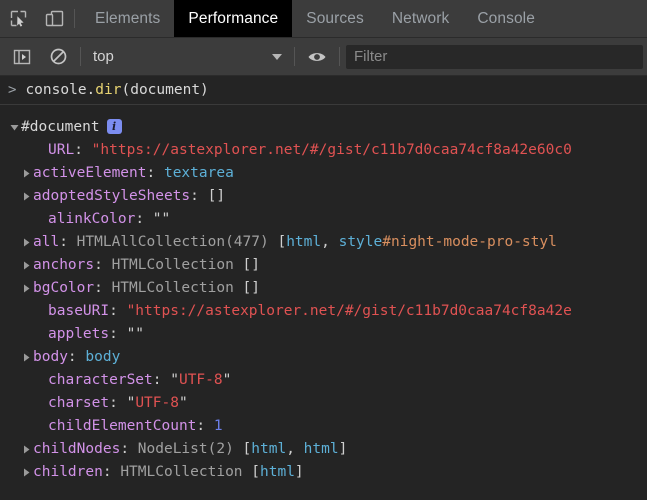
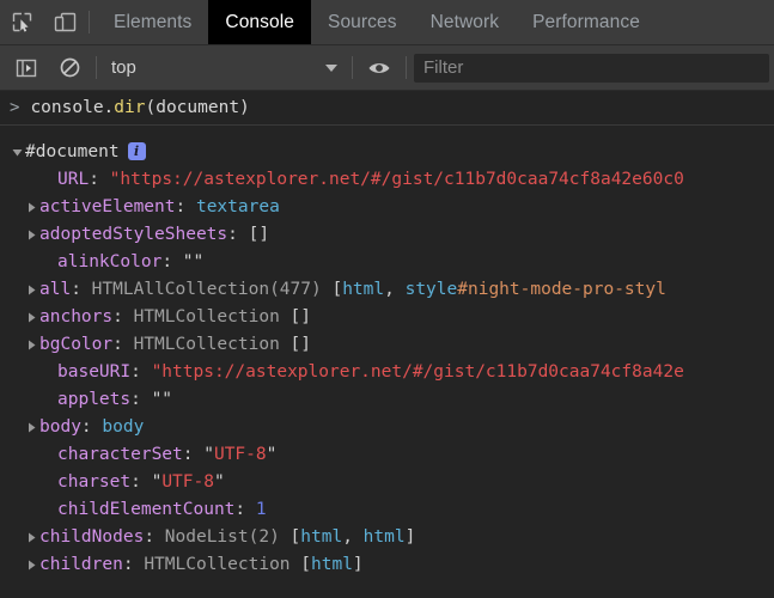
  Elements
- Performance
+ Console
  Sources
  Network
- Console
+ Performance
  top
  Filter
  >
  console.dir(document)
  #document
  i
  URL
  :
  "https://astexplorer.net/#/gist/c11b7d0caa74cf8a42e60c0
  activeElement
  :
  textarea
  adoptedStyleSheets
  :
  []
  alinkColor
  :
  ""
  all
  :
  HTMLAllCollection(477)
  [
  html
  ,
  style
  #night-mode-pro-styl
  anchors
  :
  HTMLCollection
  []
  bgColor
  :
  HTMLCollection
  []
  baseURI
  :
  "https://astexplorer.net/#/gist/c11b7d0caa74cf8a42e
  applets
  :
  ""
  body
  :
  body
  characterSet
  :
  "
  UTF-8
  "
  charset
  :
  "
  UTF-8
  "
  childElementCount
  :
  1
  childNodes
  :
  NodeList(2)
  [
  html
  ,
  html
  ]
  children
  :
  HTMLCollection
  [
  html
  ]
